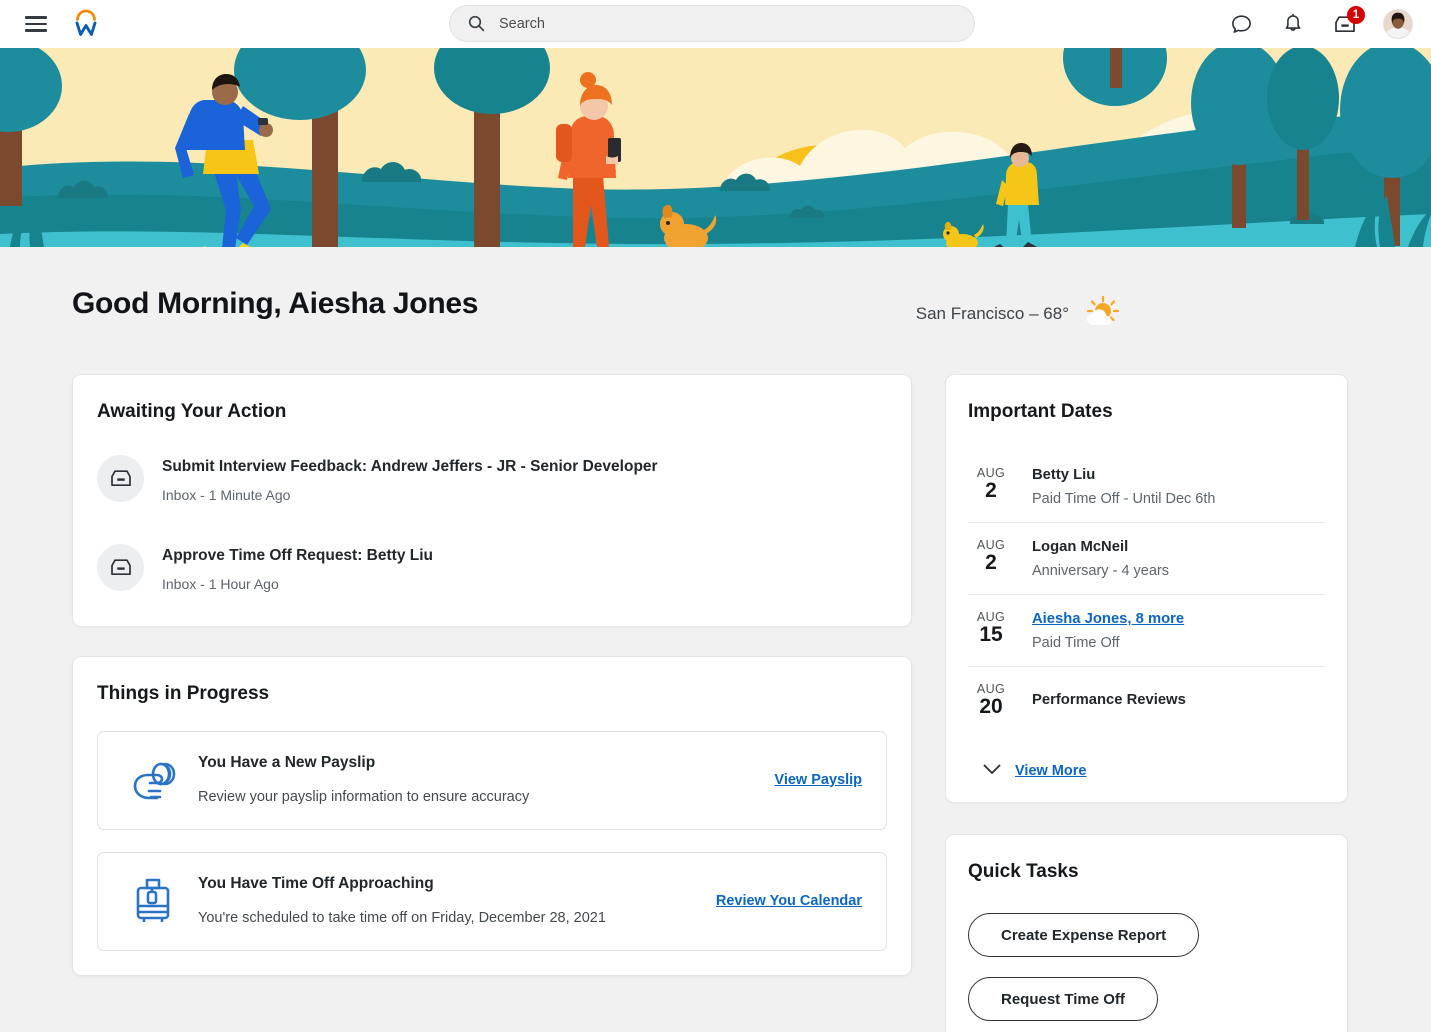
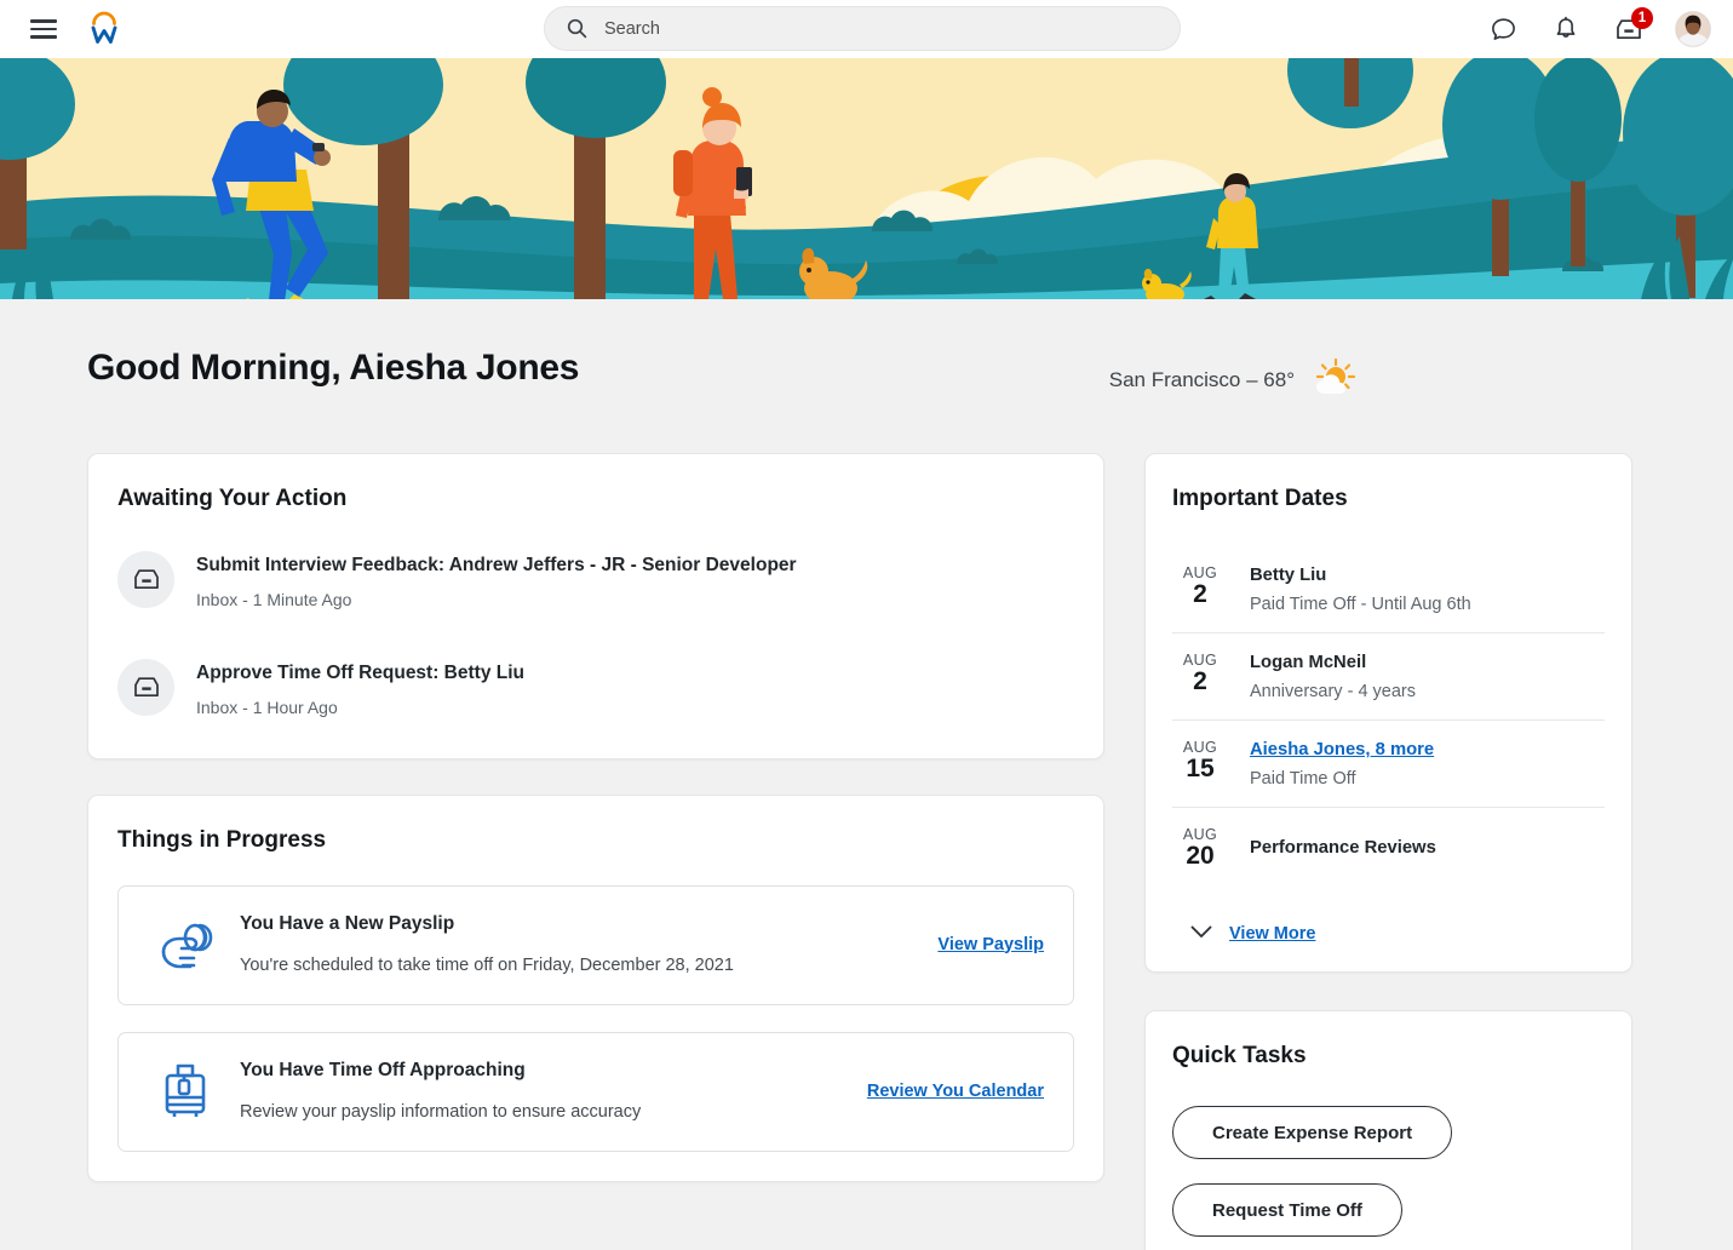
  Search
  1
  Good Morning, Aiesha Jones
  San Francisco – 68°
  Awaiting Your Action
  Submit Interview Feedback: Andrew Jeffers - JR - Senior Developer
  Inbox - 1 Minute Ago
  Approve Time Off Request: Betty Liu
  Inbox - 1 Hour Ago
  Things in Progress
  You Have a New Payslip
- Review your payslip information to ensure accuracy
+ You're scheduled to take time off on Friday, December 28, 2021
  View Payslip
  You Have Time Off Approaching
- You're scheduled to take time off on Friday, December 28, 2021
+ Review your payslip information to ensure accuracy
  Review You Calendar
  Important Dates
  AUG
  2
  Betty Liu
- Paid Time Off - Until Dec 6th
+ Paid Time Off - Until Aug 6th
  AUG
  2
  Logan McNeil
  Anniversary - 4 years
  AUG
  15
  Aiesha Jones, 8 more
  Paid Time Off
  AUG
  20
  Performance Reviews
  View More
  Quick Tasks
  Create Expense Report
  Request Time Off
